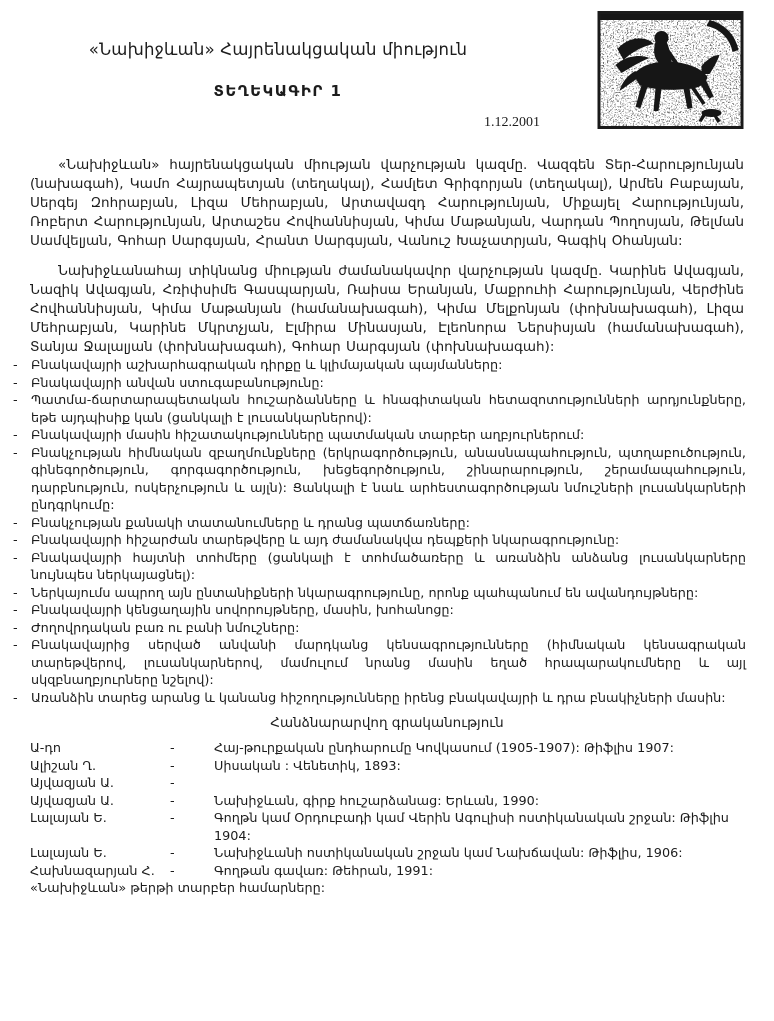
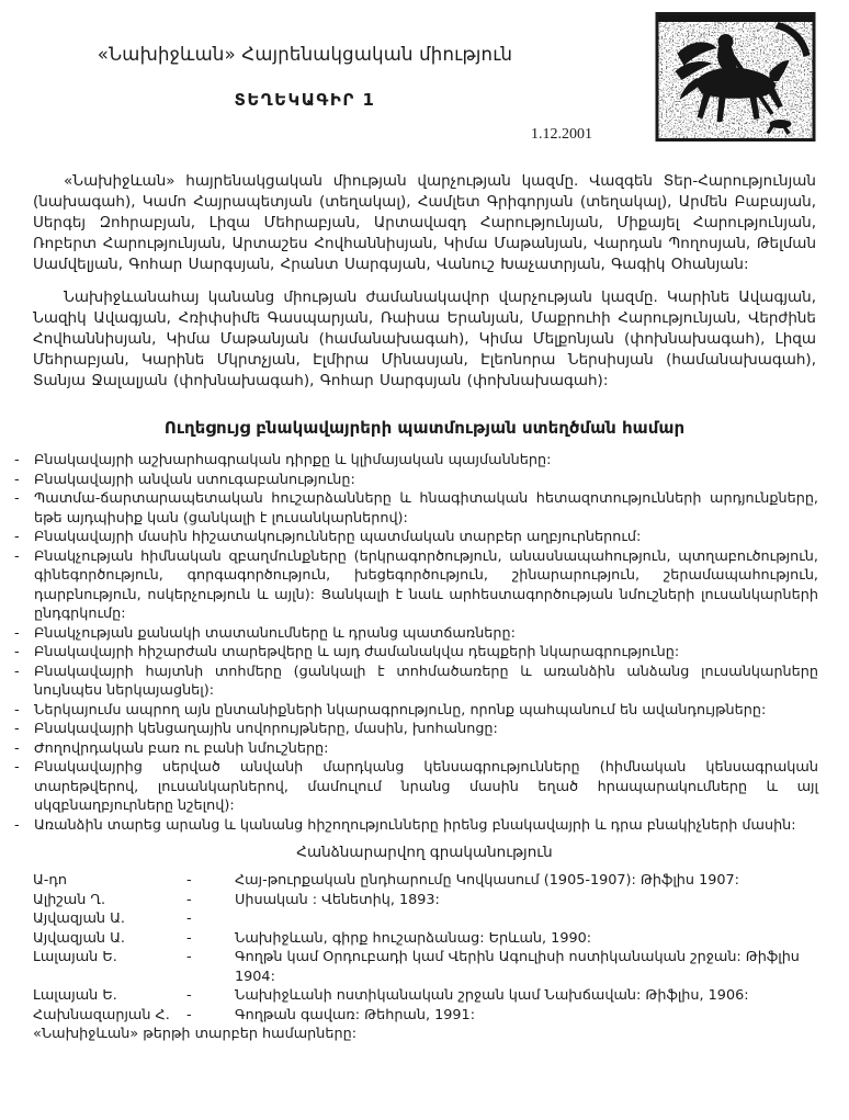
  «Նախիջևան» Հայրենակցական միություն
  ՏԵՂԵԿԱԳԻՐ 1
  1.12.2001
  «Նախիջևան» հայրենակցական միության վարչության կազմը. Վազգեն Տեր-Հարությունյան (նախագահ), Կամո Հայրապետյան (տեղակալ), Համլետ Գրիգորյան (տեղակալ), Արմեն Բաբայան, Սերգեյ Զոհրաբյան, Լիզա Մեհրաբյան, Արտավազդ Հարությունյան, Միքայել Հարությունյան, Ռոբերտ Հարությունյան, Արտաշես Հովհաննիսյան, Կիմա Մաթանյան, Վարդան Պողոսյան, Թելման Սամվելյան, Գոհար Սարգսյան, Հրանտ Սարգսյան, Վանուշ Խաչատրյան, Գագիկ Օհանյան:
- Նախիջևանահայ տիկնանց միության ժամանակավոր վարչության կազմը. Կարինե Ավագյան, Նազիկ Ավագյան, Հռիփսիմե Գասպարյան, Ռաիսա Երանյան, Մաքրուհի Հարությունյան, Վերժինե Հովհաննիսյան, Կիմա Մաթանյան (համանախագահ), Կիմա Մելքոնյան (փոխնախագահ), Լիզա Մեհրաբյան, Կարինե Մկրտչյան, Էլմիրա Մինասյան, Էլեոնորա Ներսիսյան (համանախագահ), Տանյա Ջալալյան (փոխնախագահ), Գոհար Սարգսյան (փոխնախագահ):
+ Նախիջևանահայ կանանց միության ժամանակավոր վարչության կազմը. Կարինե Ավագյան, Նազիկ Ավագյան, Հռիփսիմե Գասպարյան, Ռաիսա Երանյան, Մաքրուհի Հարությունյան, Վերժինե Հովհաննիսյան, Կիմա Մաթանյան (համանախագահ), Կիմա Մելքոնյան (փոխնախագահ), Լիզա Մեհրաբյան, Կարինե Մկրտչյան, Էլմիրա Մինասյան, Էլեոնորա Ներսիսյան (համանախագահ), Տանյա Ջալալյան (փոխնախագահ), Գոհար Սարգսյան (փոխնախագահ):
+ Ուղեցույց բնակավայրերի պատմության ստեղծման համար
  -
  Բնակավայրի աշխարհագրական դիրքը և կլիմայական պայմանները:
  -
  Բնակավայրի անվան ստուգաբանությունը:
  -
  Պատմա-ճարտարապետական հուշարձանները և հնագիտական հետազոտությունների արդյունքները, եթե այդպիսիք կան (ցանկալի է լուսանկարներով):
  -
  Բնակավայրի մասին հիշատակությունները պատմական տարբեր աղբյուրներում:
  -
  Բնակչության հիմնական զբաղմունքները (երկրագործություն, անասնապահություն, պտղաբուծություն, գինեգործություն, գորգագործություն, խեցեգործություն, շինարարություն, շերամապահություն, դարբնություն, ոսկերչություն և այլն): Ցանկալի է նաև արհեստագործության նմուշների լուսանկարների ընդգրկումը:
  -
  Բնակչության քանակի տատանումները և դրանց պատճառները:
  -
  Բնակավայրի հիշարժան տարեթվերը և այդ ժամանակվա դեպքերի նկարագրությունը:
  -
  Բնակավայրի հայտնի տոհմերը (ցանկալի է տոհմածառերը և առանձին անձանց լուսանկարները նույնպես ներկայացնել):
  -
  Ներկայումս ապրող այն ընտանիքների նկարագրությունը, որոնք պահպանում են ավանդույթները:
  -
  Բնակավայրի կենցաղային սովորույթները, մասին, խոհանոցը:
  -
  Ժողովրդական բառ ու բանի նմուշները:
  -
  Բնակավայրից սերված անվանի մարդկանց կենսագրությունները (հիմնական կենսագրական տարեթվերով, լուսանկարներով, մամուլում նրանց մասին եղած հրապարակումները և այլ սկզբնաղբյուրները նշելով):
  -
  Առանձին տարեց արանց և կանանց հիշողությունները իրենց բնակավայրի և դրա բնակիչների մասին:
  Հանձնարարվող գրականություն
  Ա-դո
  -
  Հայ-թուրքական ընդհարումը Կովկասում (1905-1907): Թիֆլիս 1907:
  Ալիշան Ղ.
  -
  Սիսական : Վենետիկ, 1893:
  Այվազյան Ա.
  -
  Այվազյան Ա.
  -
  Նախիջևան, գիրք հուշարձանաց: Երևան, 1990:
  Լալայան Ե.
  -
  Գողթն կամ Օրդուբադի կամ Վերին Ագուլիսի ոստիկանական շրջան: Թիֆլիս 1904:
  Լալայան Ե.
  -
  Նախիջևանի ոստիկանական շրջան կամ Նախճավան: Թիֆլիս, 1906:
  Հախնազարյան Հ.
  -
  Գողթան գավառ: Թեհրան, 1991:
  «Նախիջևան» թերթի տարբեր համարները:
